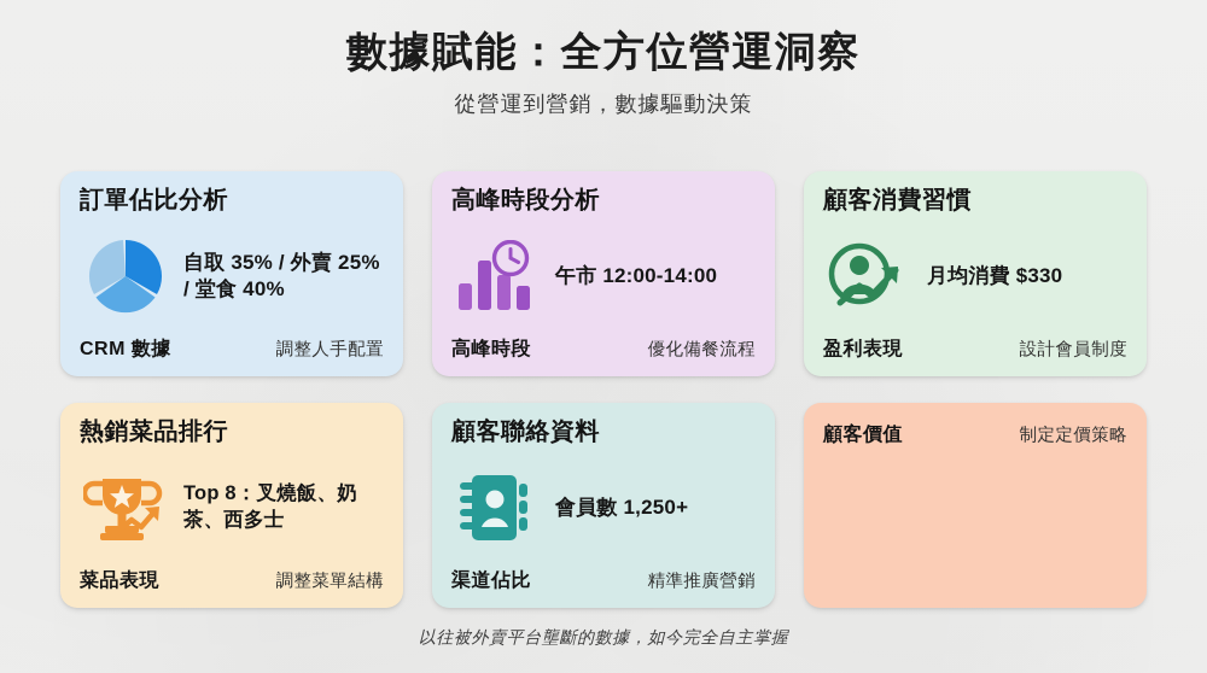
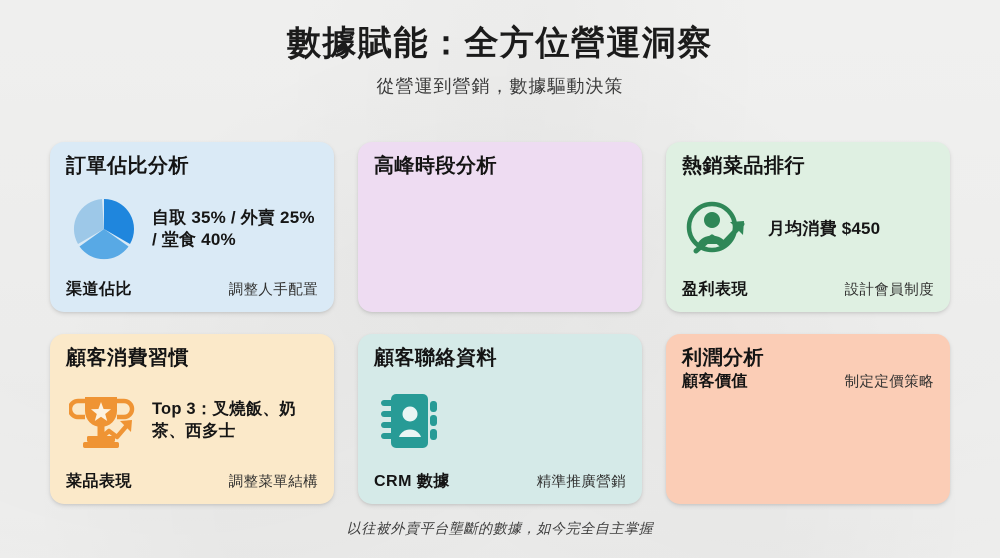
  數據賦能：全方位營運洞察
  從營運到營銷，數據驅動決策
  訂單佔比分析
  自取 35% / 外賣 25% / 堂食 40%
- CRM 數據
+ 渠道佔比
  調整人手配置
  高峰時段分析
- 午市 12:00-14:00
- 高峰時段
- 優化備餐流程
- 顧客消費習慣
+ 熱銷菜品排行
- 月均消費 $330
+ 月均消費 $450
  盈利表現
  設計會員制度
- 熱銷菜品排行
+ 顧客消費習慣
- Top 8：叉燒飯、奶茶、西多士
+ Top 3：叉燒飯、奶茶、西多士
  菜品表現
  調整菜單結構
  顧客聯絡資料
- 會員數 1,250+
- 渠道佔比
+ CRM 數據
  精準推廣營銷
+ 利潤分析
  顧客價值
  制定定價策略
  以往被外賣平台壟斷的數據，如今完全自主掌握
